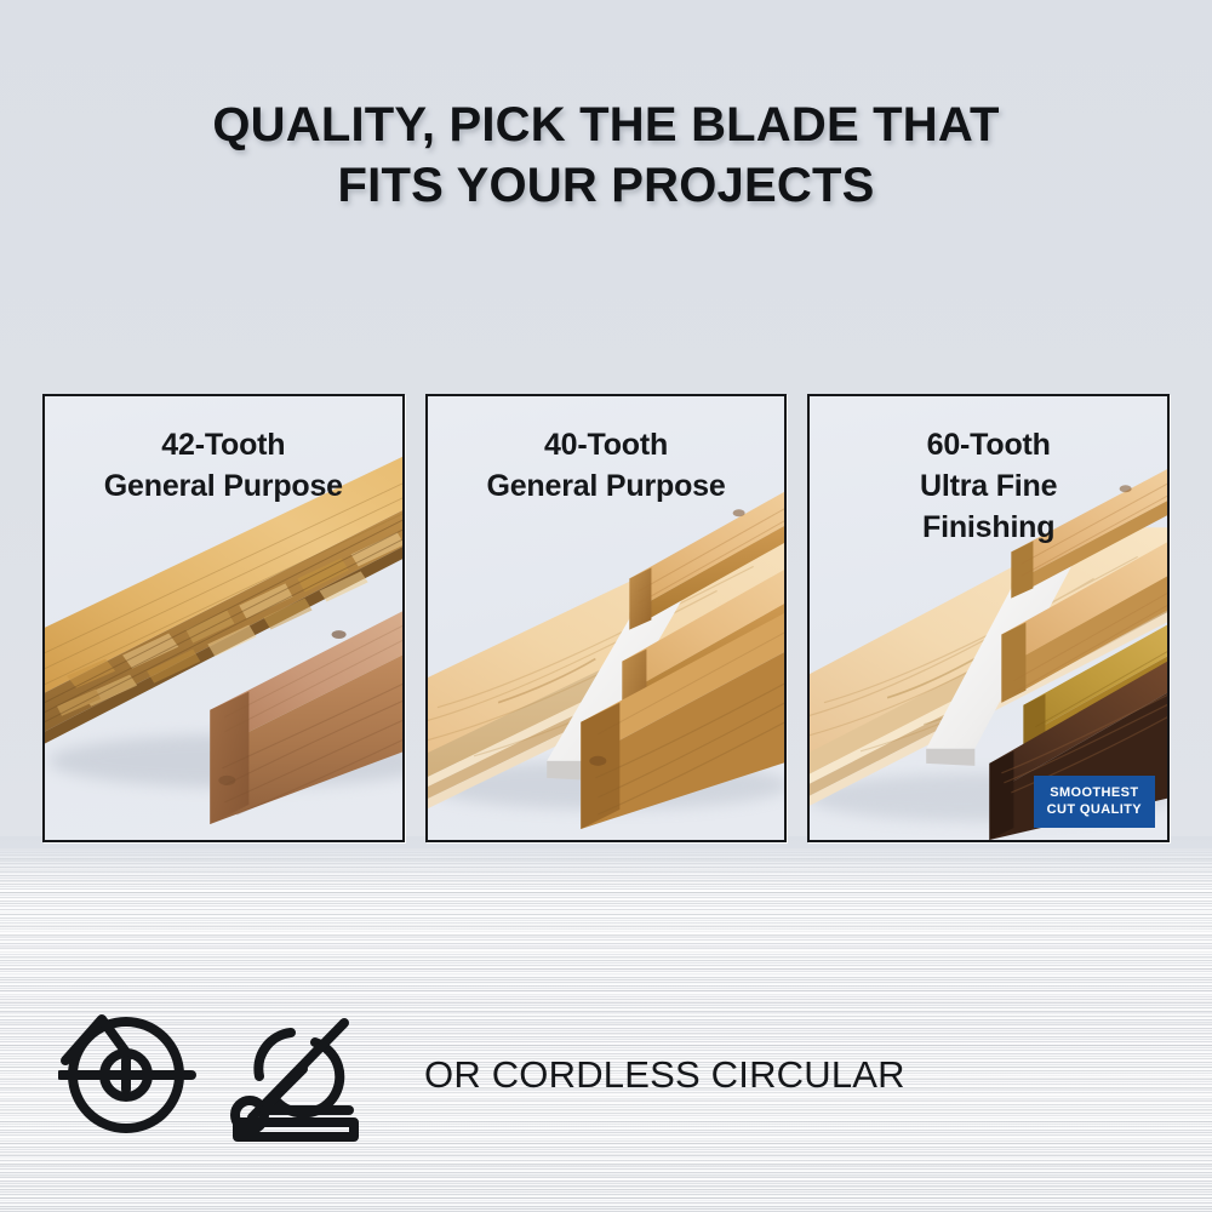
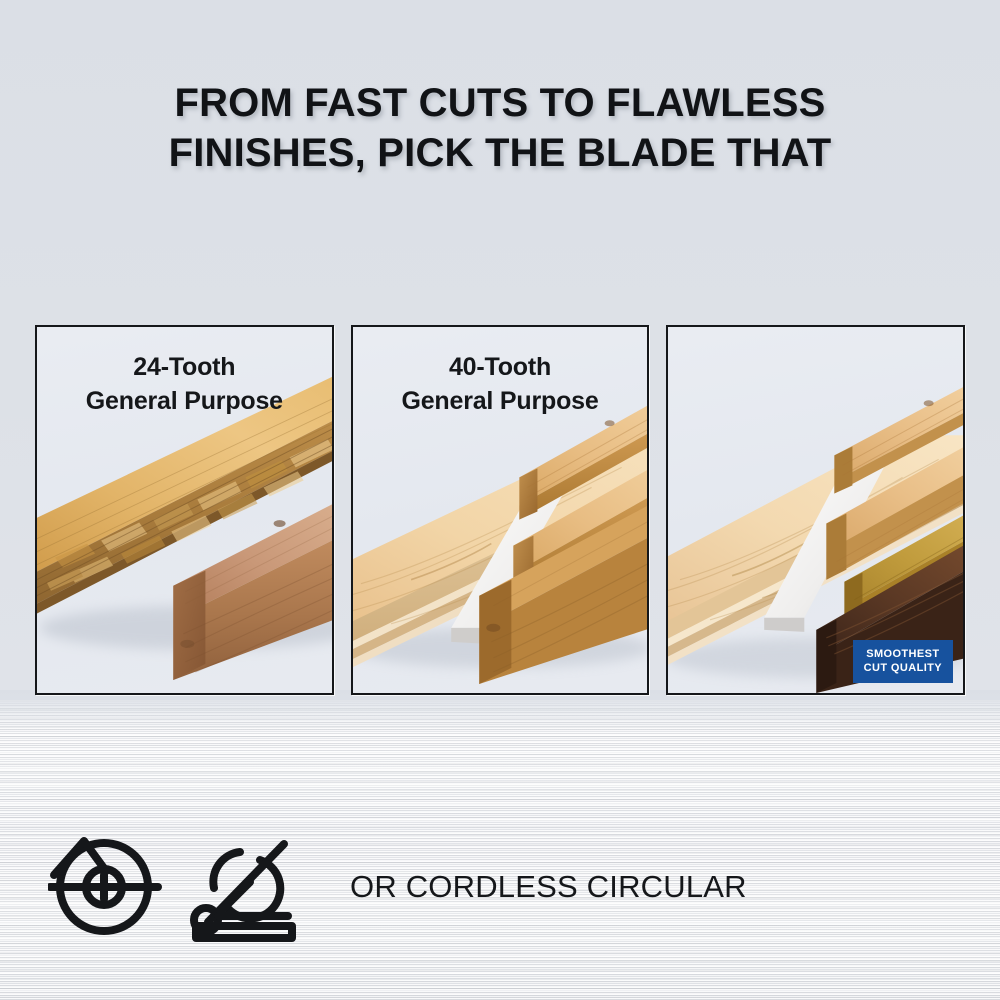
+ FROM FAST CUTS TO FLAWLESS
- QUALITY, PICK THE BLADE THAT
+ FINISHES, PICK THE BLADE THAT
- FITS YOUR PROJECTS
- 42-Tooth
+ 24-Tooth
  General Purpose
  40-Tooth
  General Purpose
- 60-Tooth
- Ultra Fine
- Finishing
  SMOOTHEST
  CUT QUALITY
  OR CORDLESS CIRCULAR
